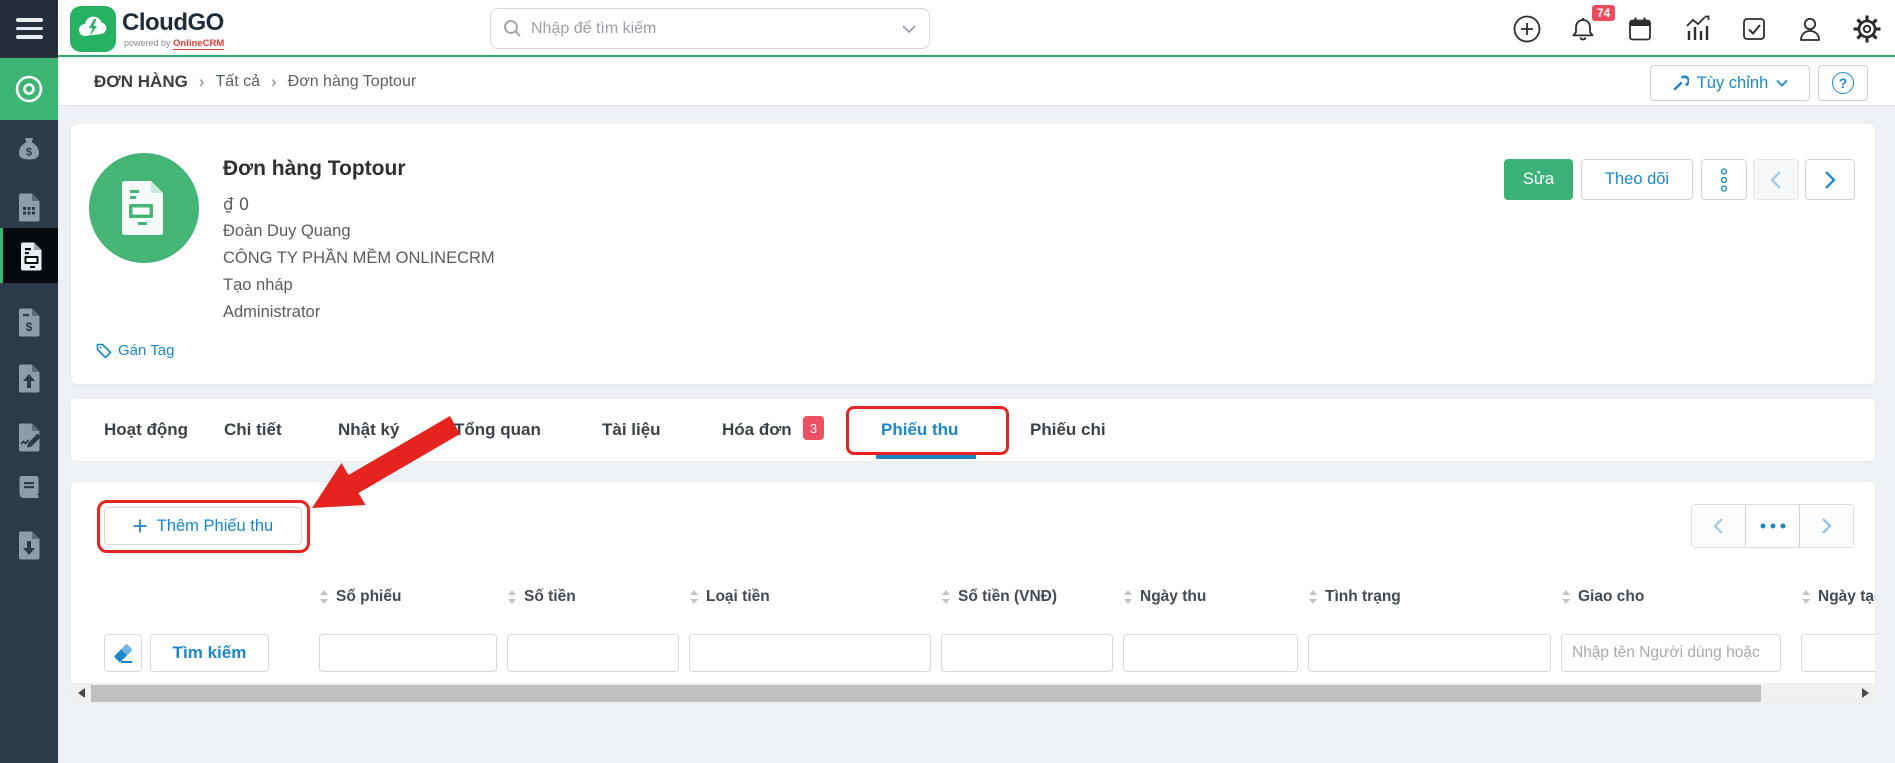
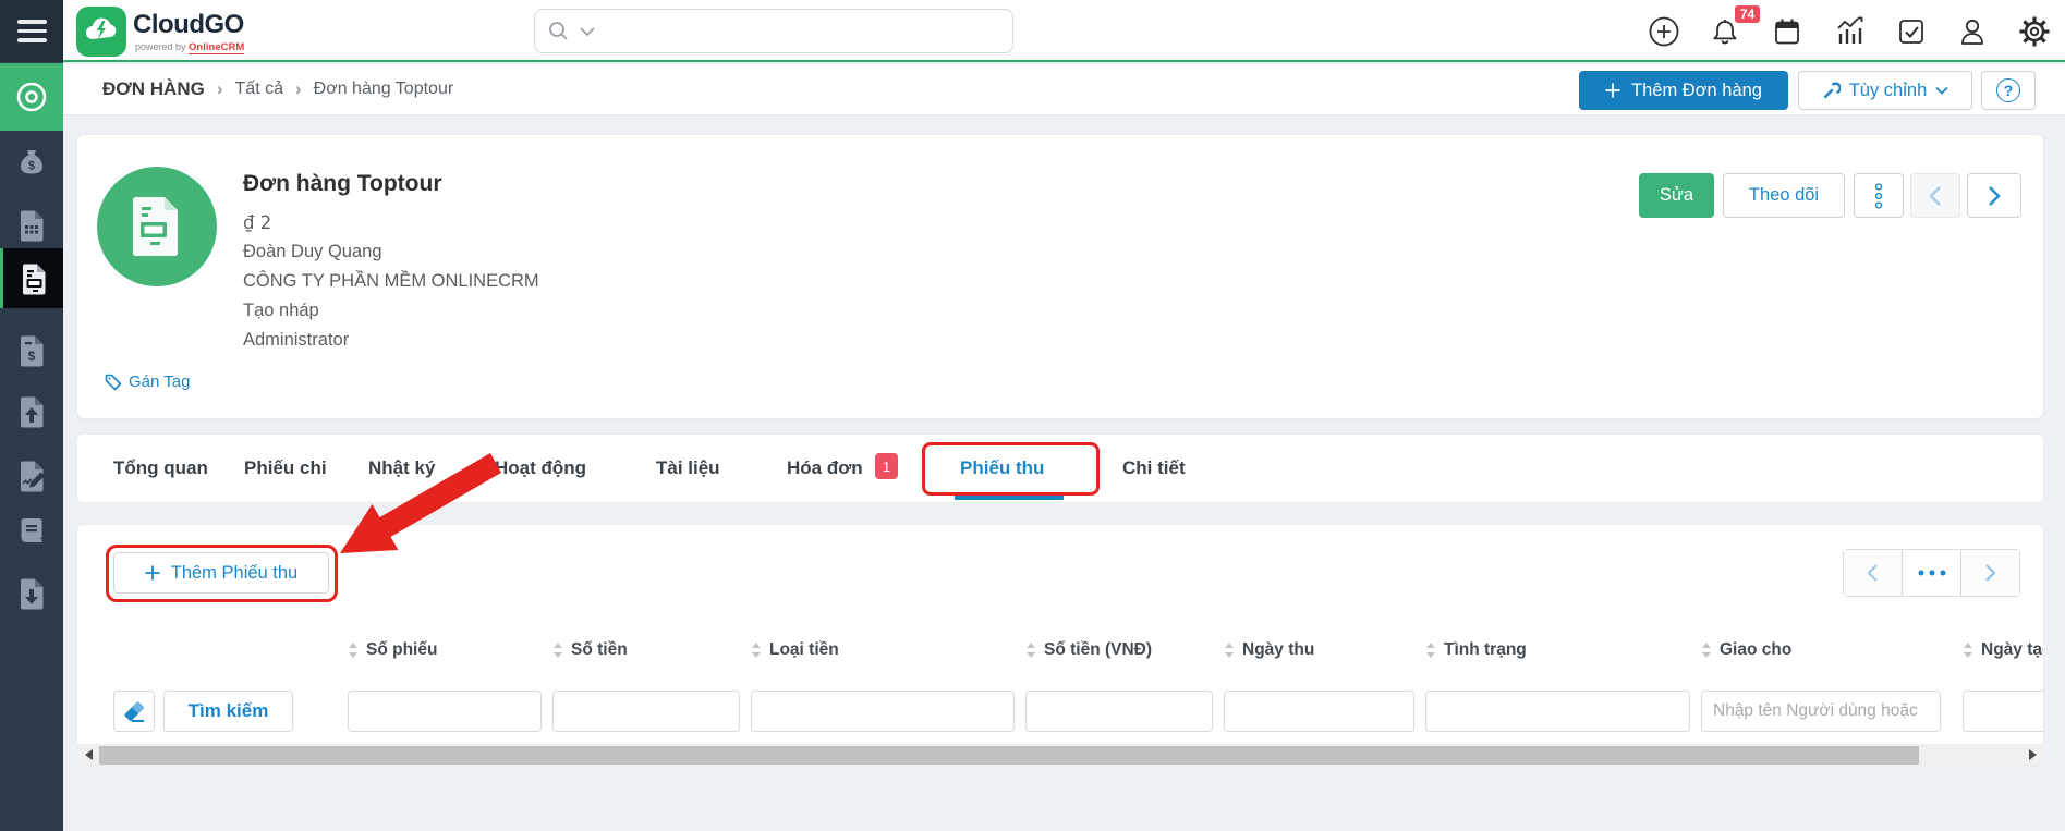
  $
  $
  CloudGO
  powered by OnlineCRM
- Nhập để tìm kiếm
  74
  ĐƠN HÀNG
  ›
  Tất cả
  ›
  Đơn hàng Toptour
+ Thêm Đơn hàng
  Tùy chỉnh
  ?
  Đơn hàng Toptour
- ₫ 0
+ ₫ 2
  Đoàn Duy Quang
  CÔNG TY PHẦN MỀM ONLINECRM
  Tạo nháp
  Administrator
  Gán Tag
  Sửa
  Theo dõi
- Hoạt động
+ Tổng quan
- Chi tiết
+ Phiếu chi
  Nhật ký
- Tổng quan
+ Hoạt động
  Tài liệu
  Hóa đơn
- 3
+ 1
  Phiếu thu
- Phiếu chi
+ Chi tiết
  Thêm Phiếu thu
  Số phiếu
  Số tiền
  Loại tiền
  Số tiền (VNĐ)
  Ngày thu
  Tình trạng
  Giao cho
  Ngày tạ
  Tìm kiếm
  Nhập tên Người dùng hoặc
